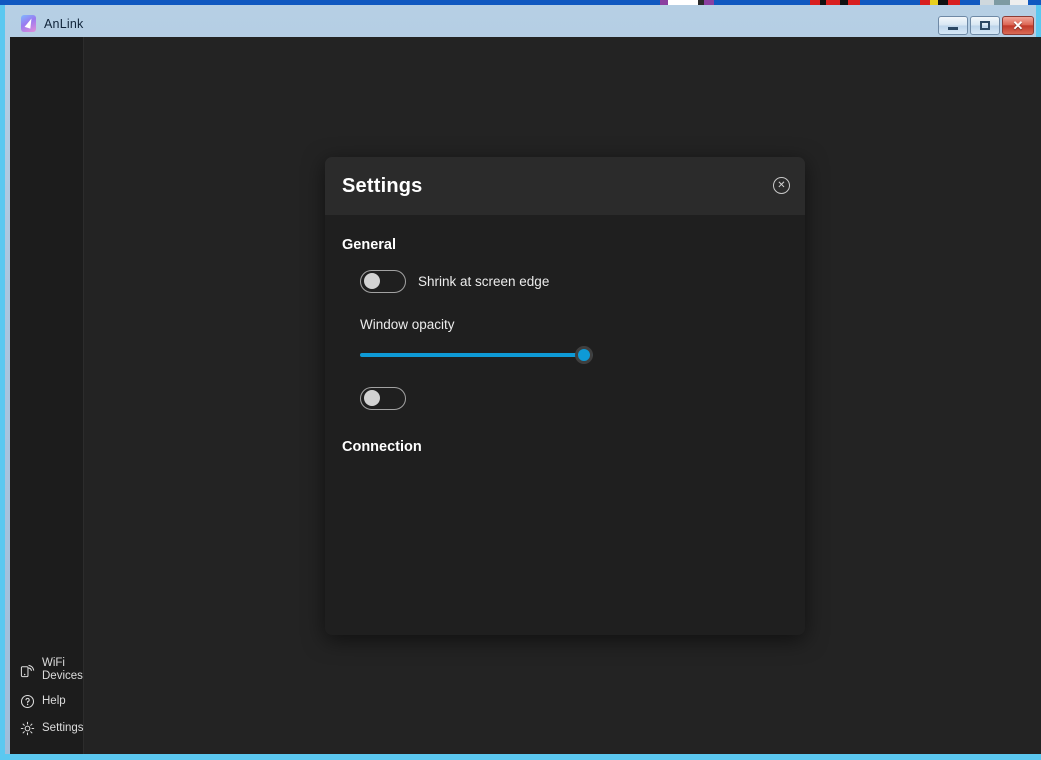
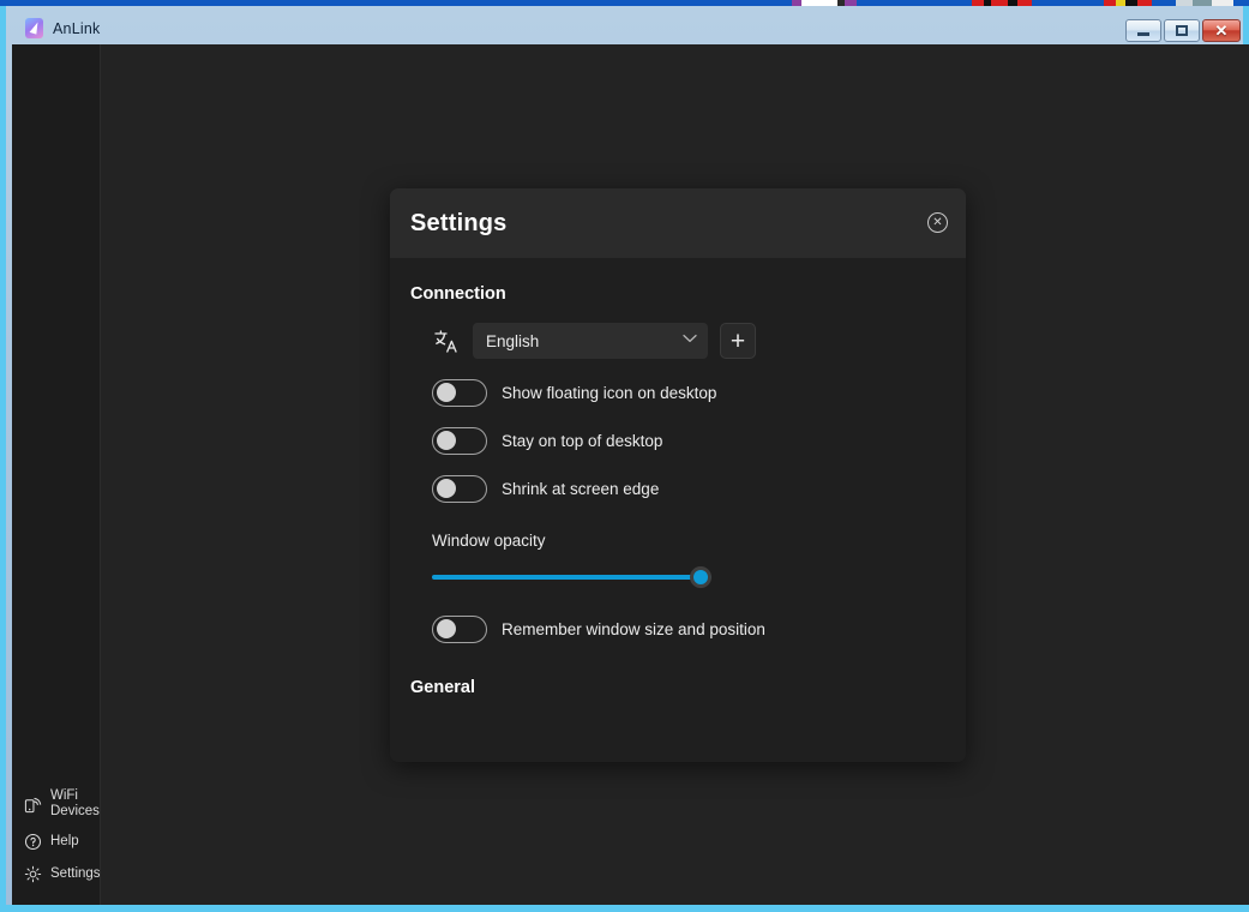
  AnLink
  ✕
  WiFi
  Devices
  Help
  Settings
  Settings
  ✕
- General
+ Connection
+ English
+ +
+ Show floating icon on desktop
+ Stay on top of desktop
  Shrink at screen edge
  Window opacity
+ Remember window size and position
- Connection
+ General
